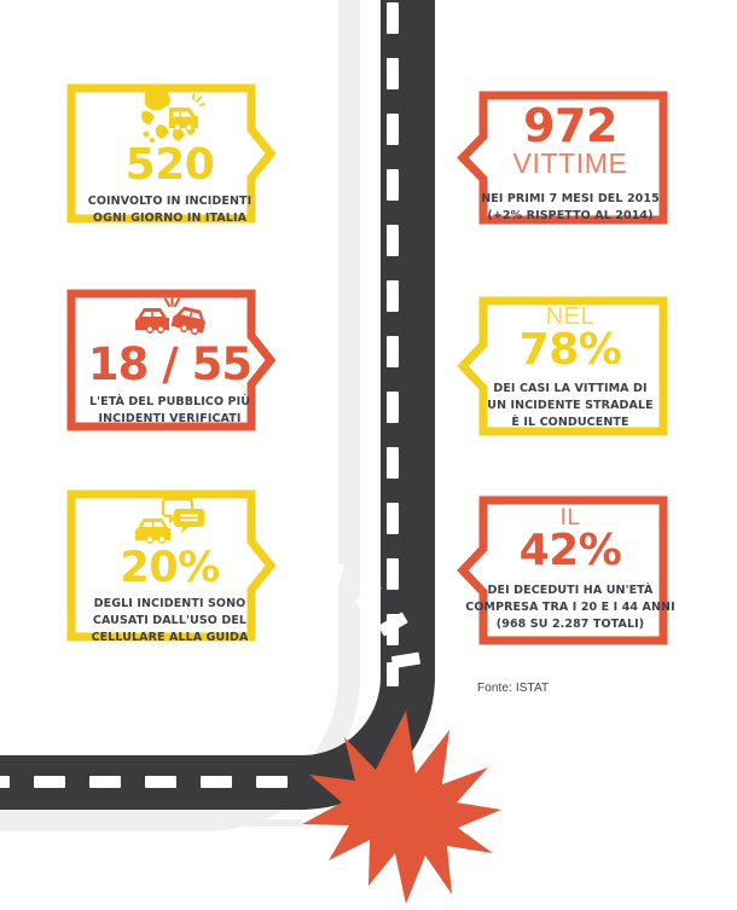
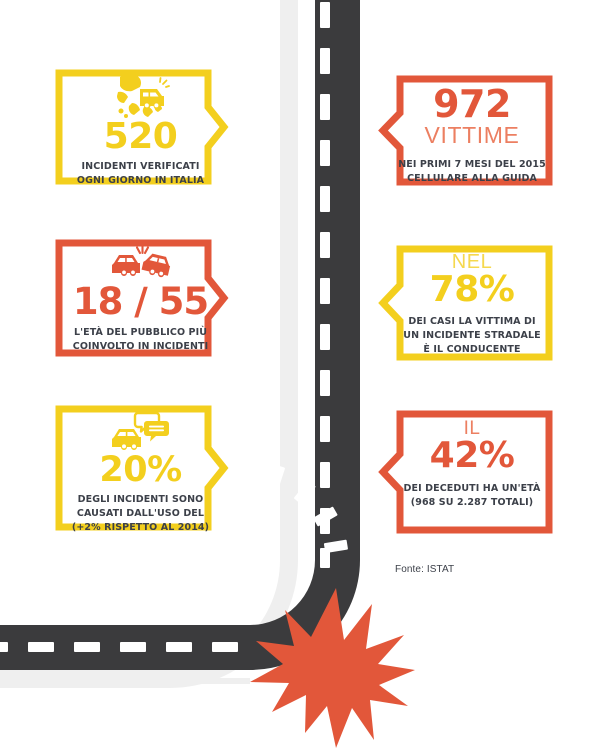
  520
- COINVOLTO IN INCIDENTI
+ INCIDENTI VERIFICATI
  OGNI GIORNO IN ITALIA
  972
  VITTIME
  NEI PRIMI 7 MESI DEL 2015
- (+2% RISPETTO AL 2014)
+ CELLULARE ALLA GUIDA
  18 / 55
  L'ETÀ DEL PUBBLICO PIÙ
- INCIDENTI VERIFICATI
+ COINVOLTO IN INCIDENTI
  NEL
  78%
  DEI CASI LA VITTIMA DI
  UN INCIDENTE STRADALE
  È IL CONDUCENTE
  20%
  DEGLI INCIDENTI SONO
  CAUSATI DALL'USO DEL
- CELLULARE ALLA GUIDA
+ (+2% RISPETTO AL 2014)
  IL
  42%
  DEI DECEDUTI HA UN'ETÀ
- COMPRESA TRA I 20 E I 44 ANNI
  (968 SU 2.287 TOTALI)
  Fonte: ISTAT
